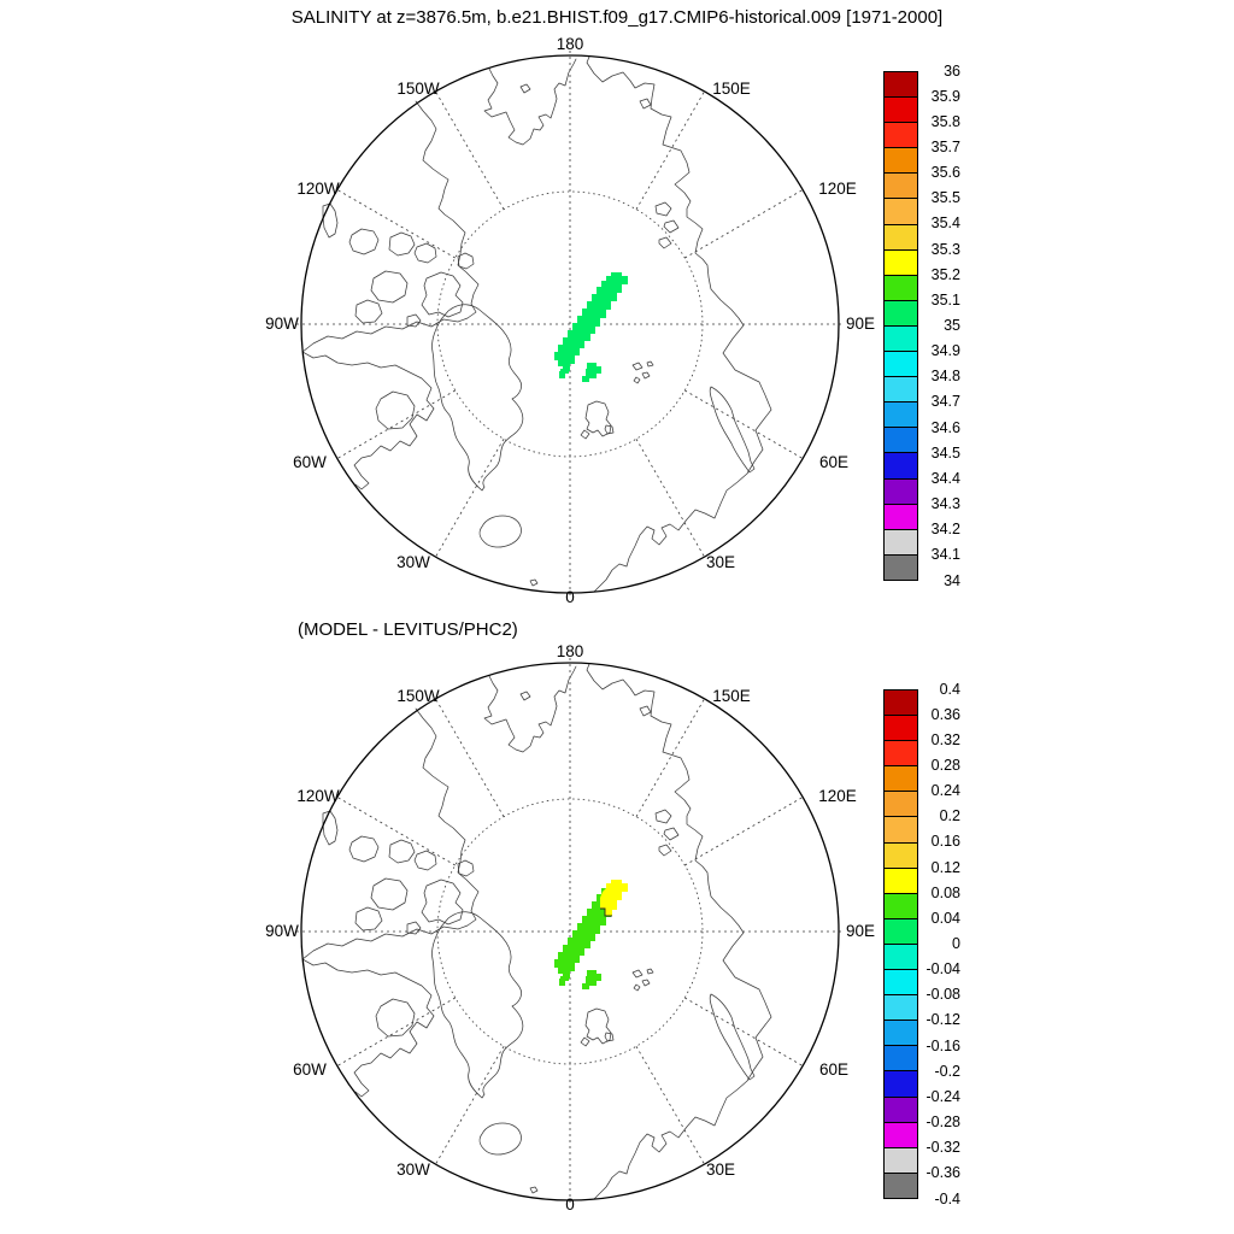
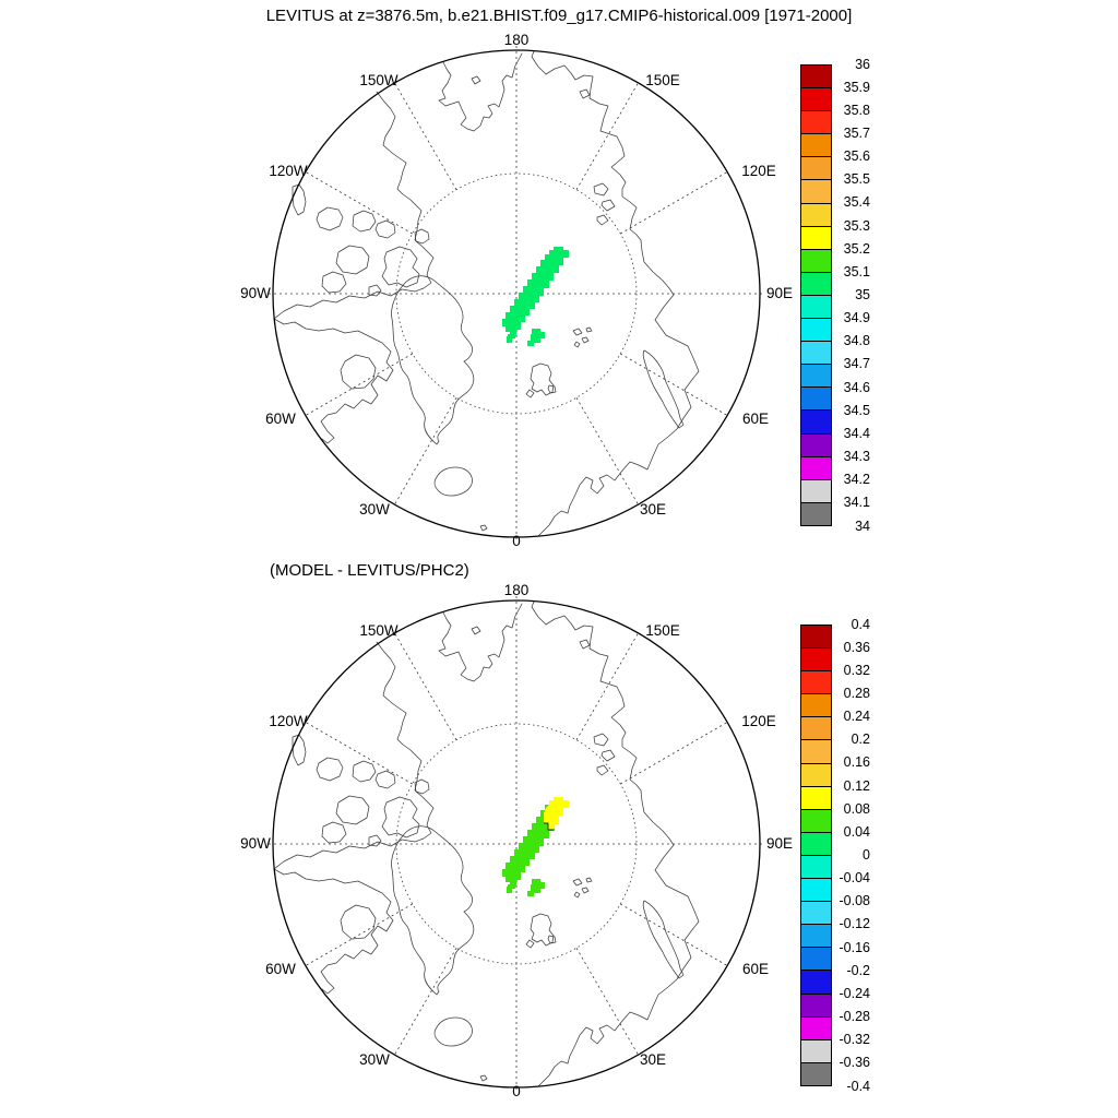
- SALINITY at z=3876.5m, b.e21.BHIST.f09_g17.CMIP6-historical.009 [1971-2000]
+ LEVITUS at z=3876.5m, b.e21.BHIST.f09_g17.CMIP6-historical.009 [1971-2000]
  180
  150E
  120E
  90E
  60E
  30E
  0
  30W
  60W
  90W
  120W
  150W
  36
  35.9
  35.8
  35.7
  35.6
  35.5
  35.4
  35.3
  35.2
  35.1
  35
  34.9
  34.8
  34.7
  34.6
  34.5
  34.4
  34.3
  34.2
  34.1
  34
  (MODEL - LEVITUS/PHC2)
  180
  150E
  120E
  90E
  60E
  30E
  0
  30W
  60W
  90W
  120W
  150W
  0.4
  0.36
  0.32
  0.28
  0.24
  0.2
  0.16
  0.12
  0.08
  0.04
  0
  -0.04
  -0.08
  -0.12
  -0.16
  -0.2
  -0.24
  -0.28
  -0.32
  -0.36
  -0.4
